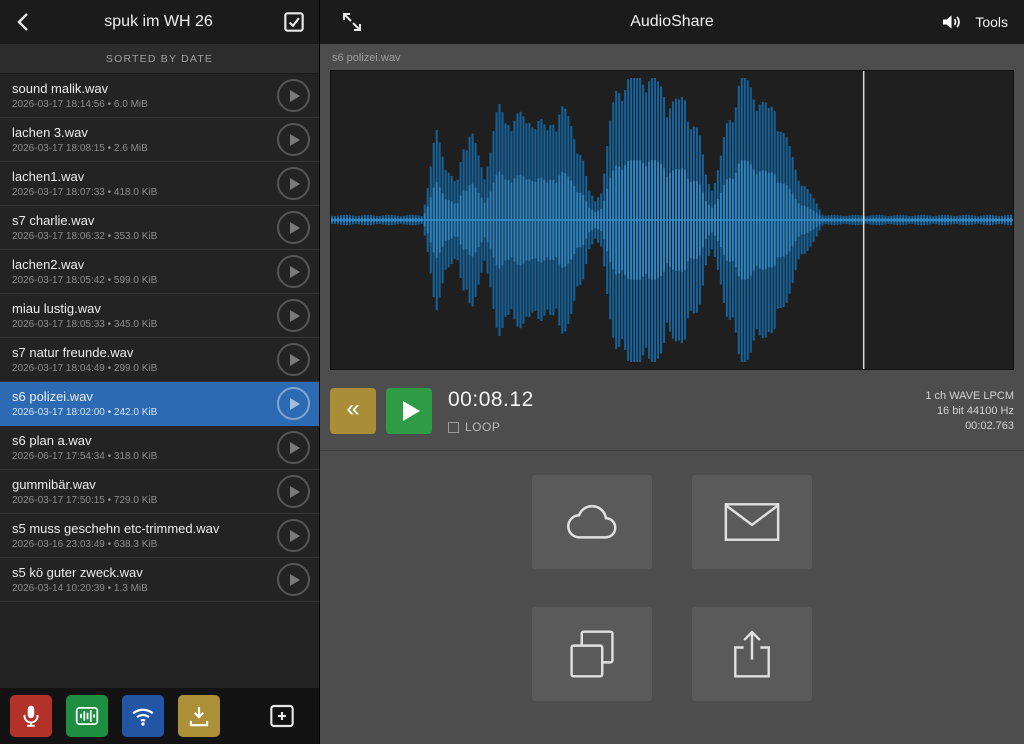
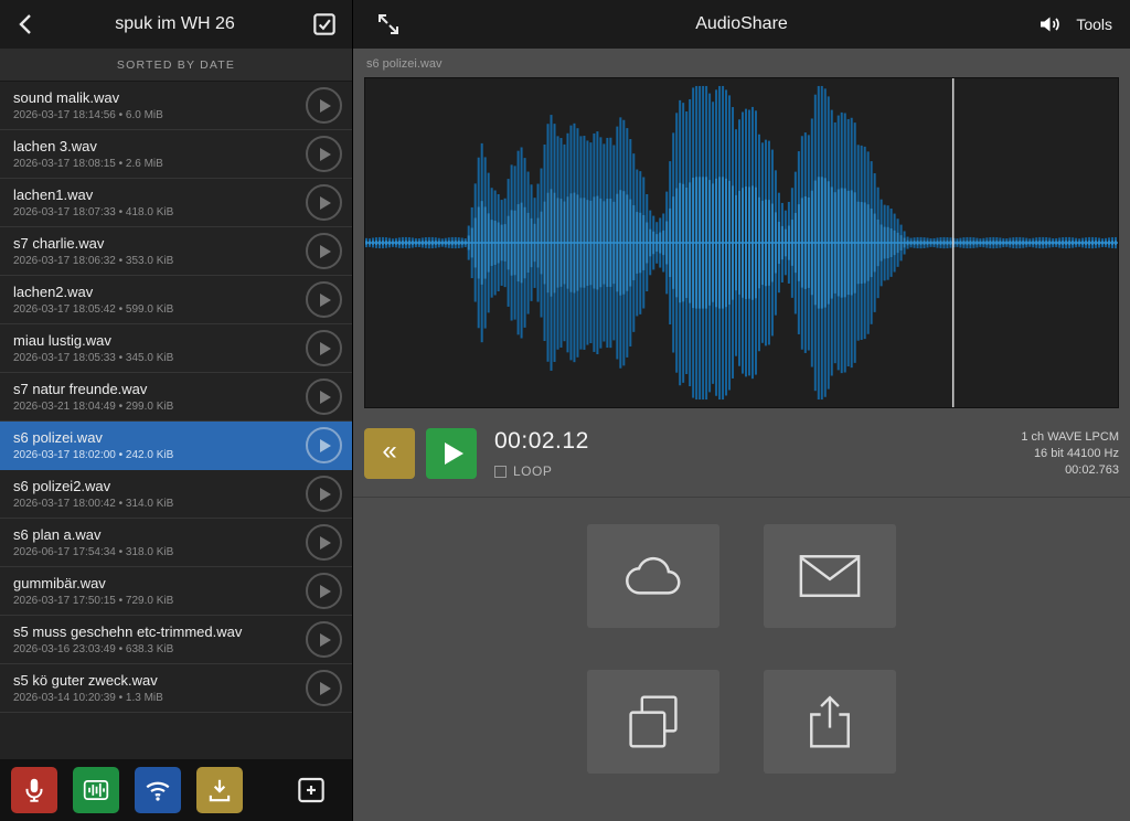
  spuk im WH 26
  SORTED BY DATE
  sound malik.wav
  2026-03-17 18:14:56 • 6.0 MiB
  lachen 3.wav
  2026-03-17 18:08:15 • 2.6 MiB
  lachen1.wav
  2026-03-17 18:07:33 • 418.0 KiB
  s7 charlie.wav
  2026-03-17 18:06:32 • 353.0 KiB
  lachen2.wav
  2026-03-17 18:05:42 • 599.0 KiB
  miau lustig.wav
  2026-03-17 18:05:33 • 345.0 KiB
  s7 natur freunde.wav
- 2026-03-17 18:04:49 • 299.0 KiB
+ 2026-03-21 18:04:49 • 299.0 KiB
  s6 polizei.wav
  2026-03-17 18:02:00 • 242.0 KiB
+ s6 polizei2.wav
+ 2026-03-17 18:00:42 • 314.0 KiB
  s6 plan a.wav
  2026-06-17 17:54:34 • 318.0 KiB
  gummibär.wav
  2026-03-17 17:50:15 • 729.0 KiB
  s5 muss geschehn etc-trimmed.wav
  2026-03-16 23:03:49 • 638.3 KiB
  s5 kö guter zweck.wav
  2026-03-14 10:20:39 • 1.3 MiB
  AudioShare
  Tools
  s6 polizei.wav
  «
- 00:08.12
+ 00:02.12
  LOOP
  1 ch WAVE LPCM
  16 bit 44100 Hz
  00:02.763
